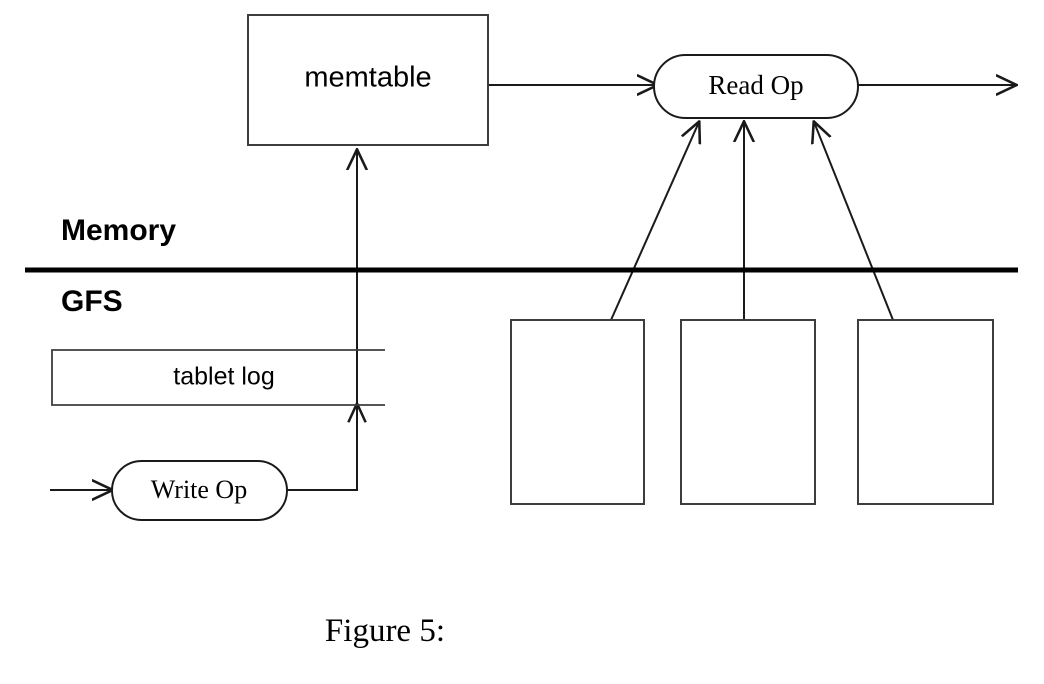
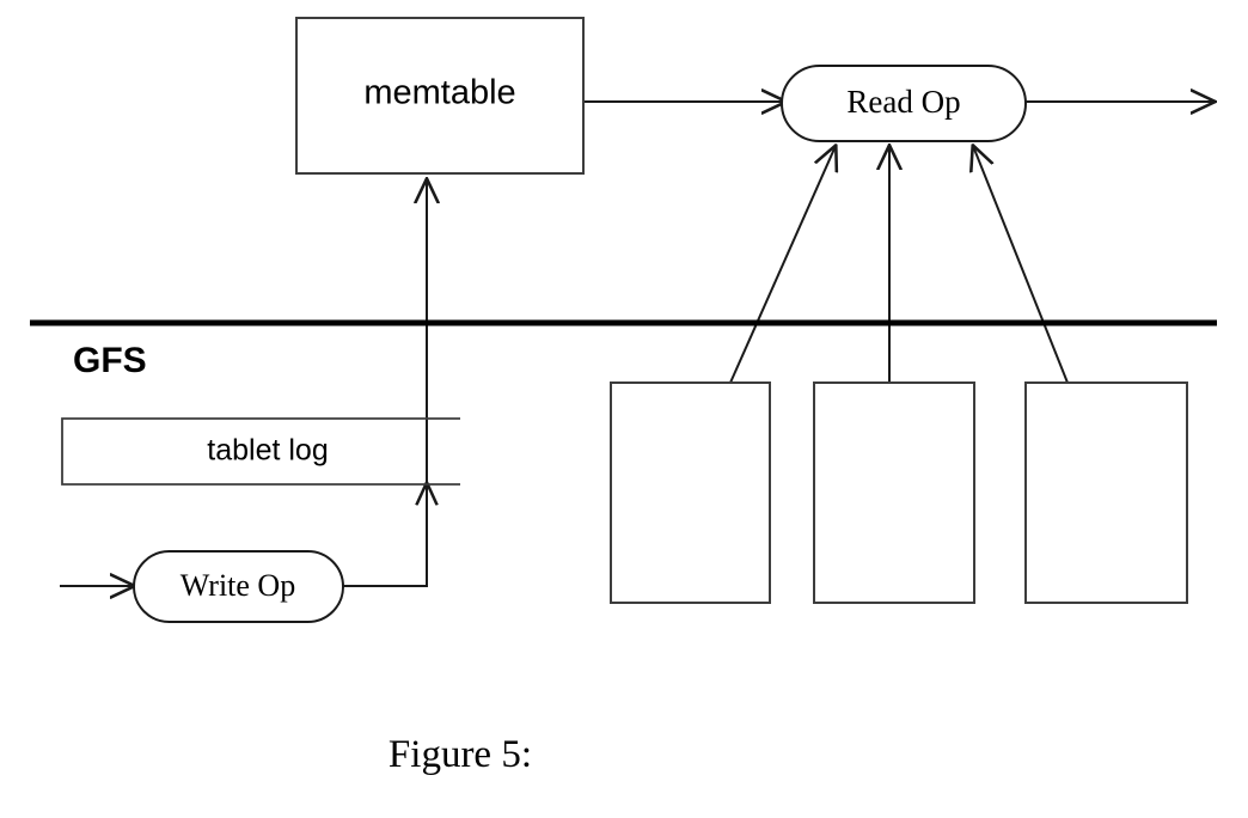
  memtable
  Read Op
  tablet log
  Write Op
- Memory
  GFS
  Figure 5:
